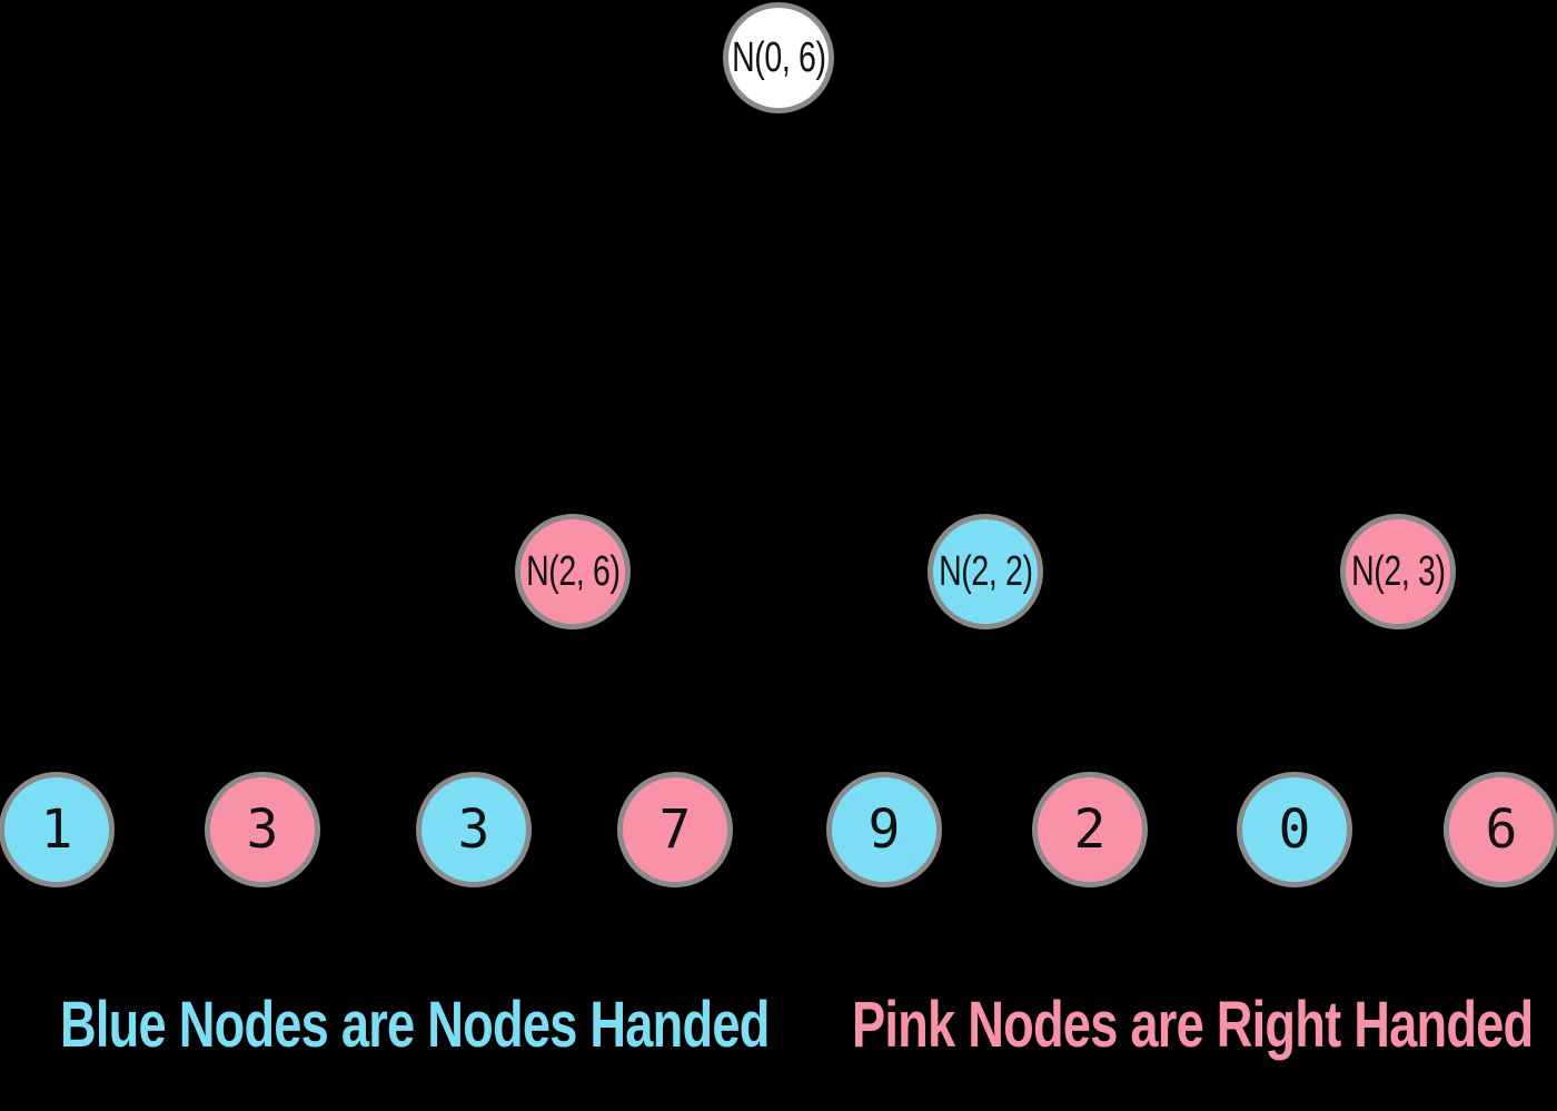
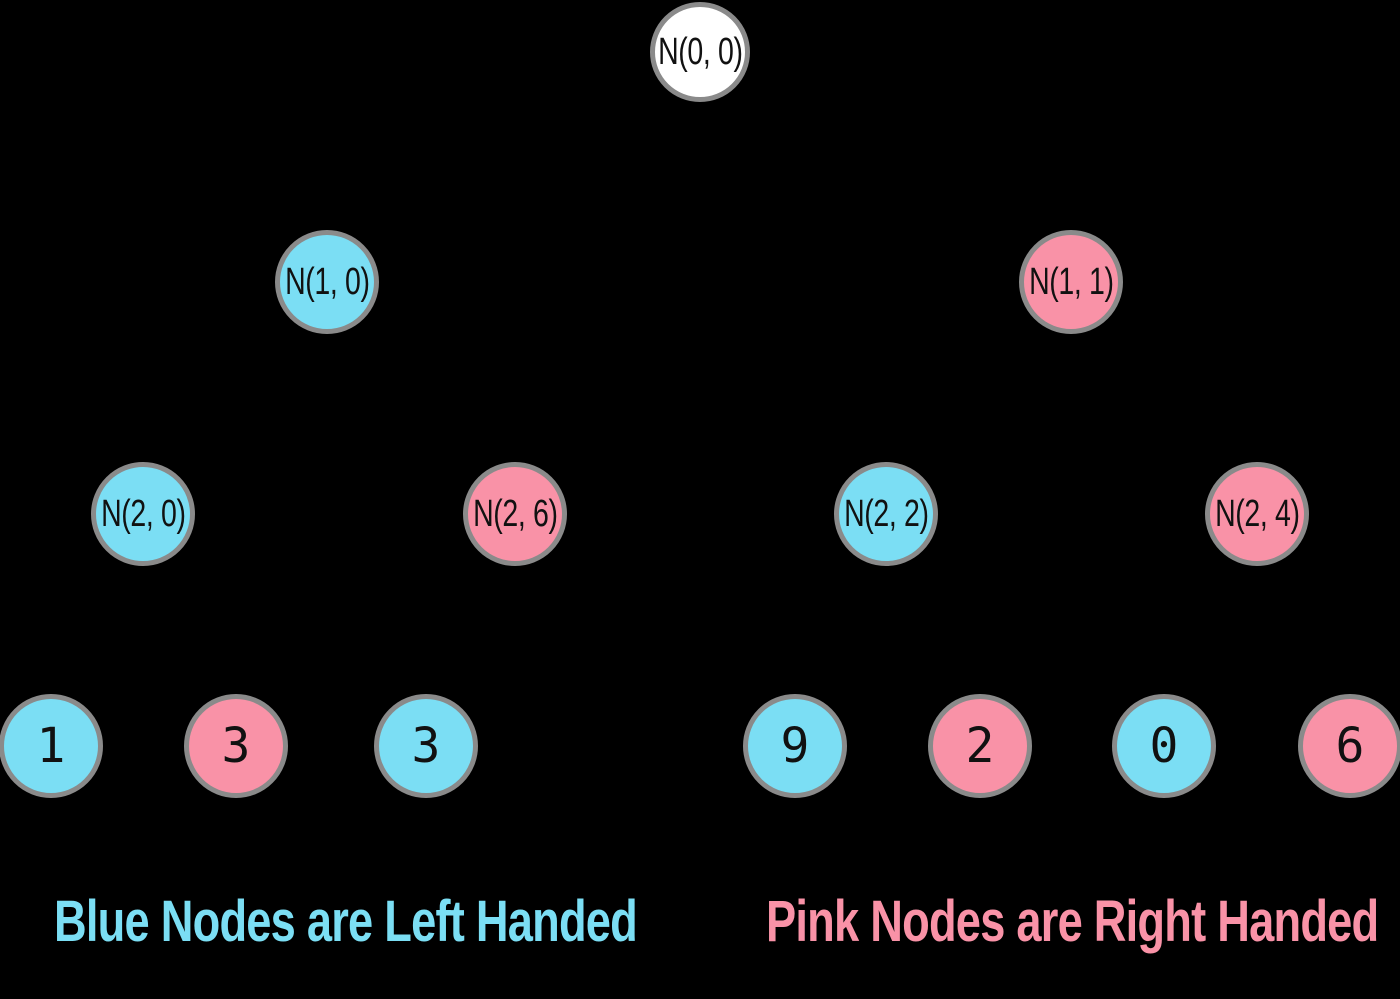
- N(0, 6)
+ N(0, 0)
+ N(1, 0)
+ N(1, 1)
+ N(2, 0)
  N(2, 6)
  N(2, 2)
- N(2, 3)
+ N(2, 4)
  1
  3
  3
- 7
  9
  2
  0
  6
- Blue Nodes are Nodes Handed
+ Blue Nodes are Left Handed
  Pink Nodes are Right Handed
